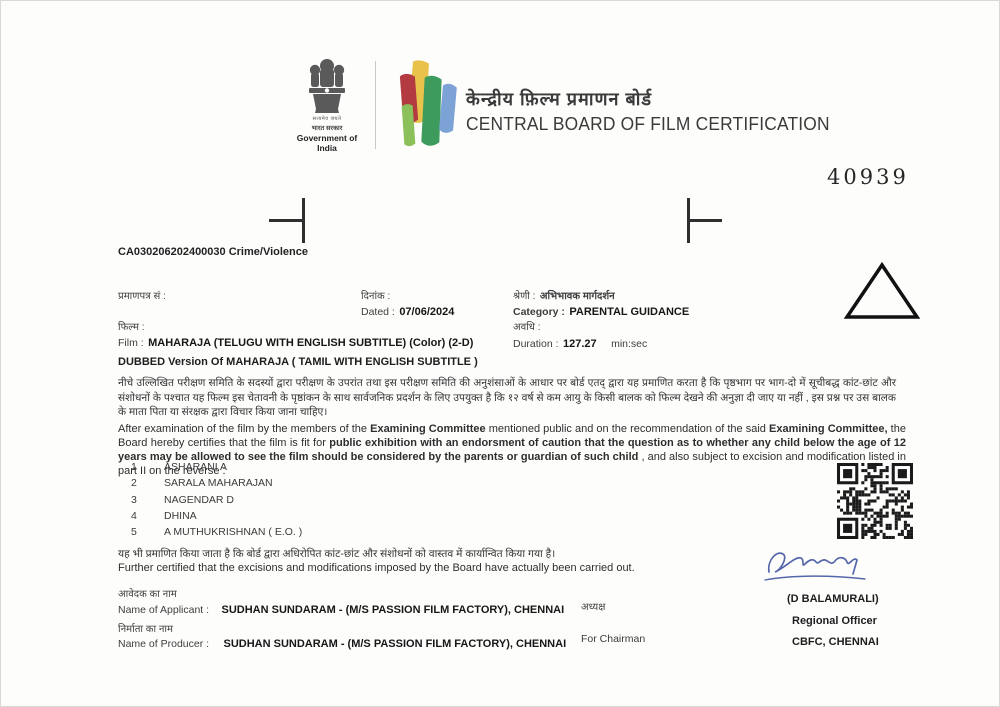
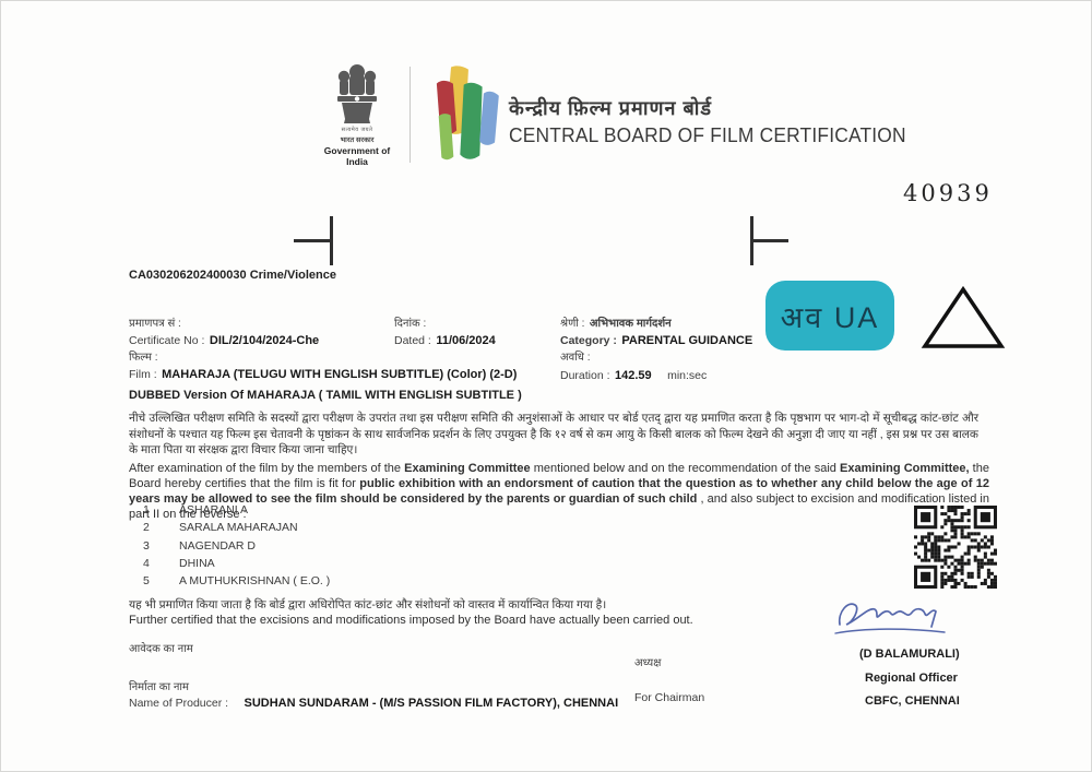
  Government of India
  केन्द्रीय फ़िल्म प्रमाणन बोर्ड
  CENTRAL BOARD OF FILM CERTIFICATION
  40939
  CA030206202400030 Crime/Violence
  प्रमाणपत्र सं :
+ Certificate No : DIL/2/104/2024-Che
  दिनांक :
- Dated : 07/06/2024
+ Dated : 11/06/2024
  श्रेणी : अभिभावक मार्गदर्शन
  Category : PARENTAL GUIDANCE
  फिल्म :
  Film : MAHARAJA (TELUGU WITH ENGLISH SUBTITLE) (Color) (2-D)
  अवधि :
- Duration : 127.27 min:sec
+ Duration : 142.59 min:sec
+ अव UA
  DUBBED Version Of MAHARAJA ( TAMIL WITH ENGLISH SUBTITLE )
  नीचे उल्लिखित परीक्षण समिति के सदस्यों द्वारा परीक्षण के उपरांत तथा इस परीक्षण समिति की अनुशंसाओं के आधार पर बोर्ड एतद् द्वारा यह प्रमाणित करता है कि पृष्ठभाग पर भाग-दो में सूचीबद्ध कांट-छांट और संशोधनों के पश्चात यह फिल्म इस चेतावनी के पृष्ठांकन के साथ सार्वजनिक प्रदर्शन के लिए उपयुक्त है कि १२ वर्ष से कम आयु के किसी बालक को फिल्म देखने की अनुज्ञा दी जाए या नहीं , इस प्रश्न पर उस बालक के माता पिता या संरक्षक द्वारा विचार किया जाना चाहिए।
- After examination of the film by the members of the Examining Committee mentioned public and on the recommendation of the said Examining Committee, the Board hereby certifies that the film is fit for public exhibition with an endorsment of caution that the question as to whether any child below the age of 12 years may be allowed to see the film should be considered by the parents or guardian of such child , and also subject to excision and modification listed in part II on the reverse :
+ After examination of the film by the members of the Examining Committee mentioned below and on the recommendation of the said Examining Committee, the Board hereby certifies that the film is fit for public exhibition with an endorsment of caution that the question as to whether any child below the age of 12 years may be allowed to see the film should be considered by the parents or guardian of such child , and also subject to excision and modification listed in part II on the reverse :
  1 ASHARANI A
  2 SARALA MAHARAJAN
  3 NAGENDAR D
  4 DHINA
  5 A MUTHUKRISHNAN ( E.O. )
  यह भी प्रमाणित किया जाता है कि बोर्ड द्वारा अधिरोपित कांट-छांट और संशोधनों को वास्तव में कार्यान्वित किया गया है।
  Further certified that the excisions and modifications imposed by the Board have actually been carried out.
  (D BALAMURALI)
  Regional Officer
  CBFC, CHENNAI
  आवेदक का नाम
- Name of Applicant : SUDHAN SUNDARAM - (M/S PASSION FILM FACTORY), CHENNAI
  अध्यक्ष
  निर्माता का नाम
  Name of Producer : SUDHAN SUNDARAM - (M/S PASSION FILM FACTORY), CHENNAI
  For Chairman
